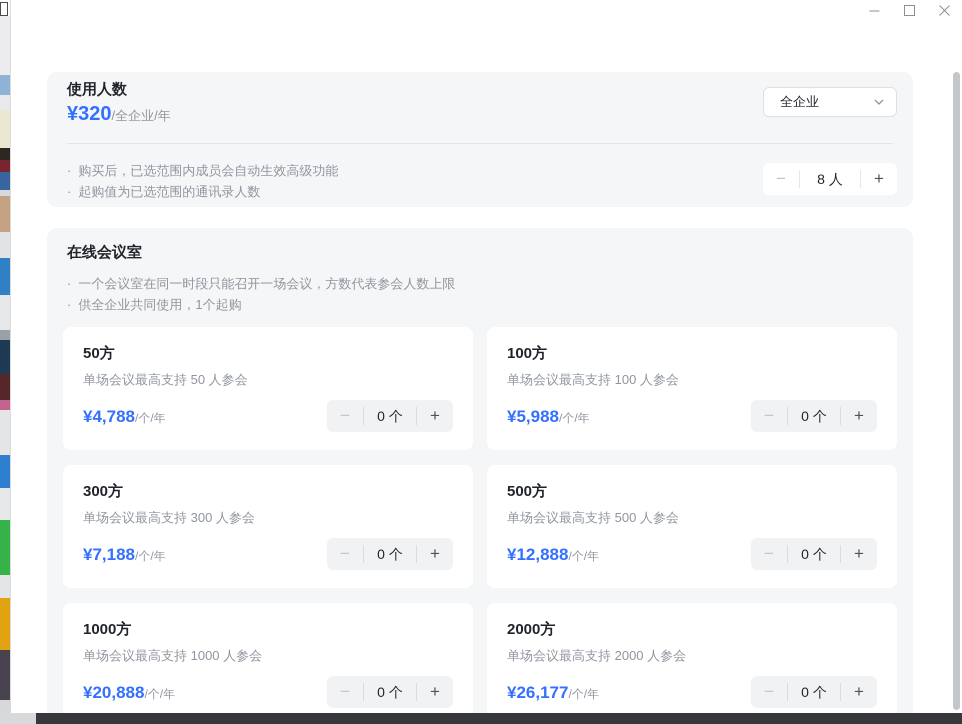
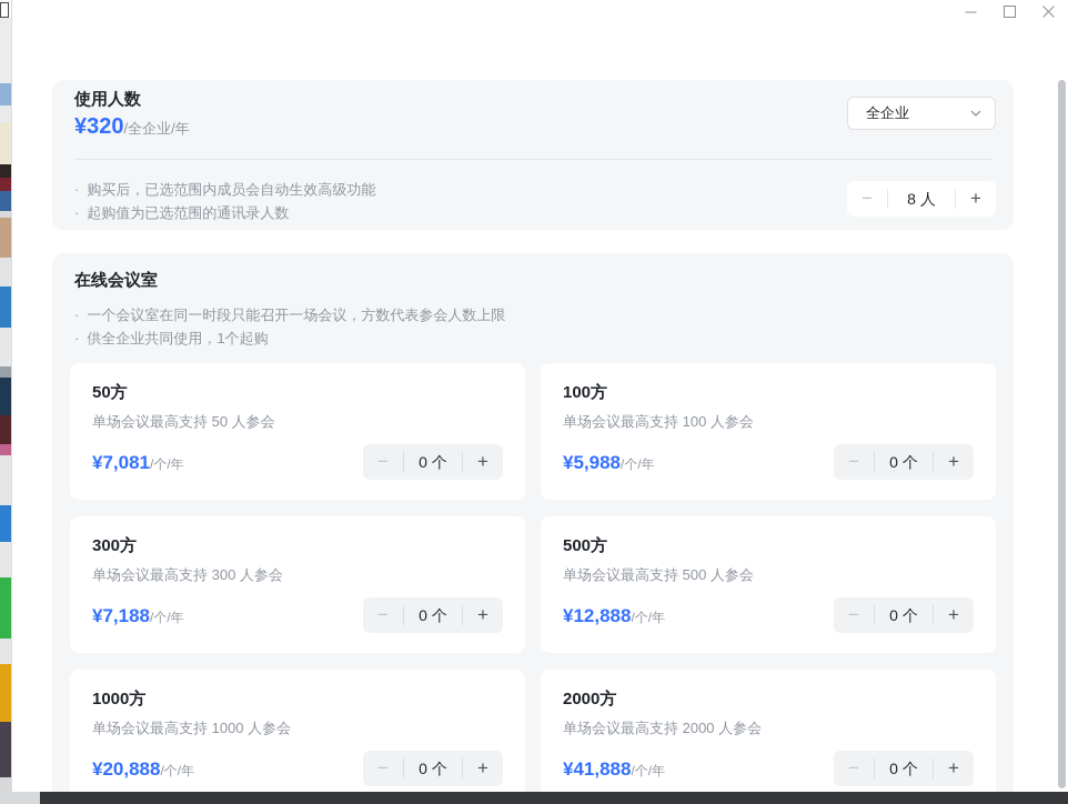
  使用人数
  ¥320
  /全企业/年
  全企业
  ·
  购买后，已选范围内成员会自动生效高级功能
  ·
  起购值为已选范围的通讯录人数
  −
  8 人
  +
  在线会议室
  ·
  一个会议室在同一时段只能召开一场会议，方数代表参会人数上限
  ·
  供全企业共同使用，1个起购
  50方
  单场会议最高支持 50 人参会
- ¥4,788
+ ¥7,081
  /个/年
  −
  0 个
  +
  100方
  单场会议最高支持 100 人参会
  ¥5,988
  /个/年
  −
  0 个
  +
  300方
  单场会议最高支持 300 人参会
  ¥7,188
  /个/年
  −
  0 个
  +
  500方
  单场会议最高支持 500 人参会
  ¥12,888
  /个/年
  −
  0 个
  +
  1000方
  单场会议最高支持 1000 人参会
  ¥20,888
  /个/年
  −
  0 个
  +
  2000方
  单场会议最高支持 2000 人参会
- ¥26,177
+ ¥41,888
  /个/年
  −
  0 个
  +
